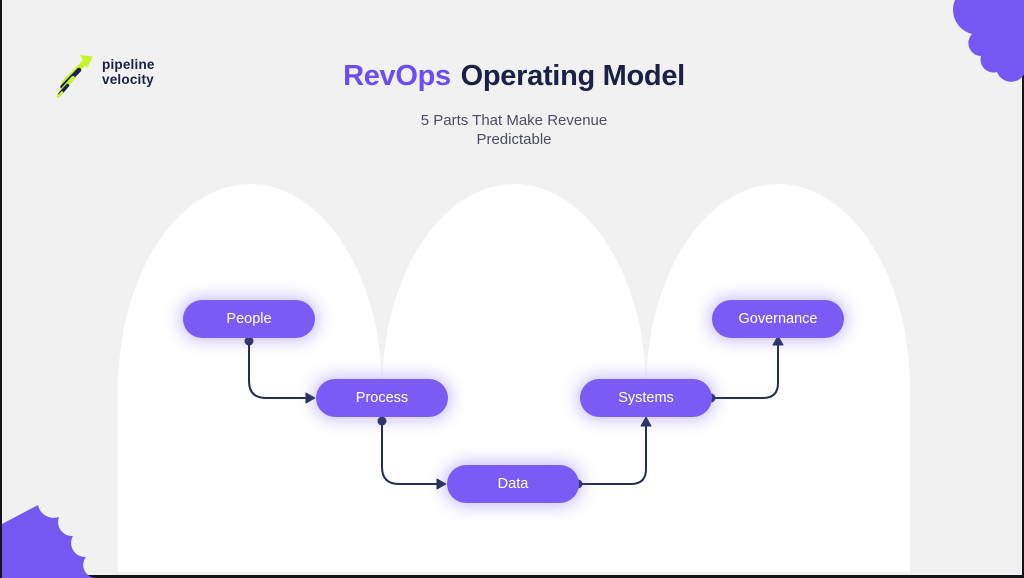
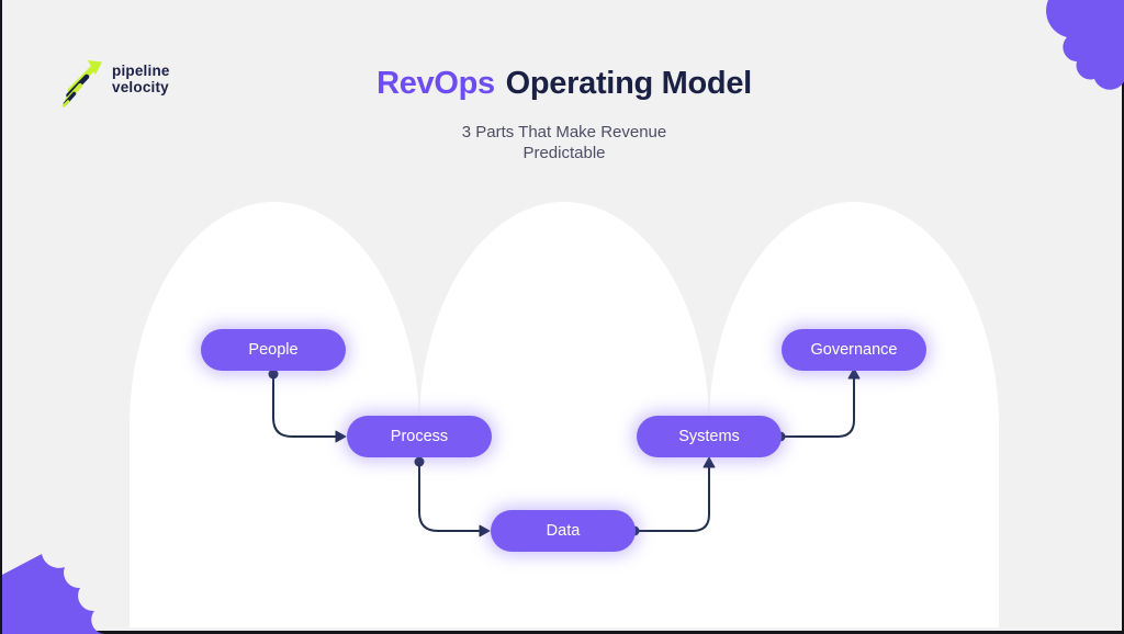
  pipeline
  velocity
  RevOps Operating Model
- 5 Parts That Make Revenue
+ 3 Parts That Make Revenue
  Predictable
  People
  Process
  Data
  Systems
  Governance
